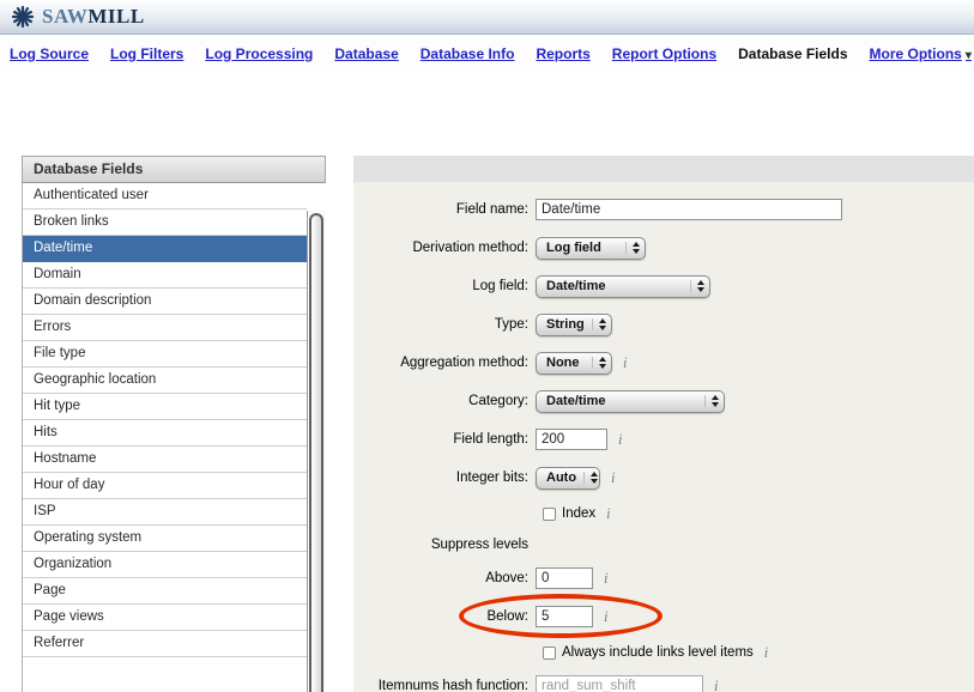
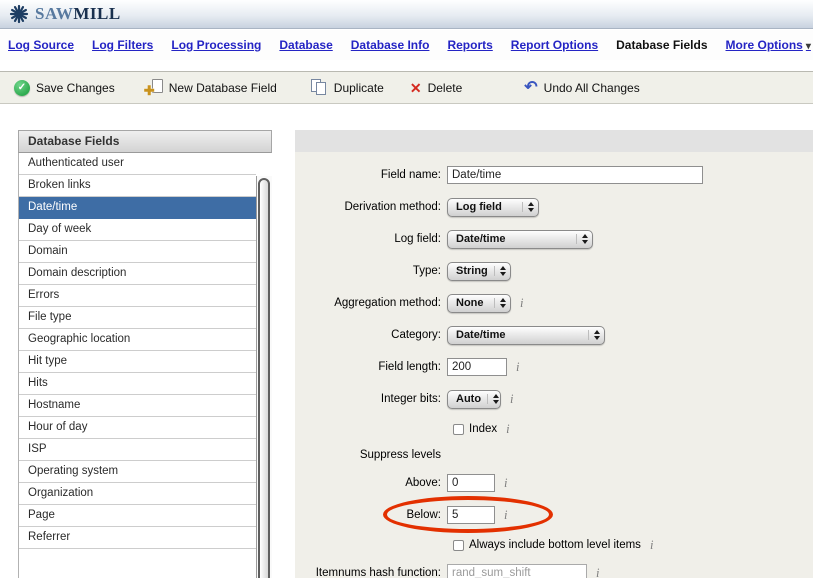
  SAWMILL
  Log Source
  Log Filters
  Log Processing
  Database
  Database Info
  Reports
  Report Options
  Database Fields
  More Options ▾
+ ✓
+ Save Changes
+ ✚
+ New Database Field
+ Duplicate
+ ✕
+ Delete
+ ↶
+ Undo All Changes
  Database Fields
  Authenticated user
  Broken links
  Date/time
+ Day of week
  Domain
  Domain description
  Errors
  File type
  Geographic location
  Hit type
  Hits
  Hostname
  Hour of day
  ISP
  Operating system
  Organization
  Page
- Page views
  Referrer
  Field name:
  Date/time
  Derivation method:
  Log field
  Log field:
  Date/time
  Type:
  String
  Aggregation method:
  None
  i
  Category:
  Date/time
  Field length:
  200
  i
  Integer bits:
  Auto
  i
  Index
  i
  Suppress levels
  Above:
  0
  i
  Below:
  5
  i
- Always include links level items
+ Always include bottom level items
  i
  Itemnums hash function:
  rand_sum_shift
  i
